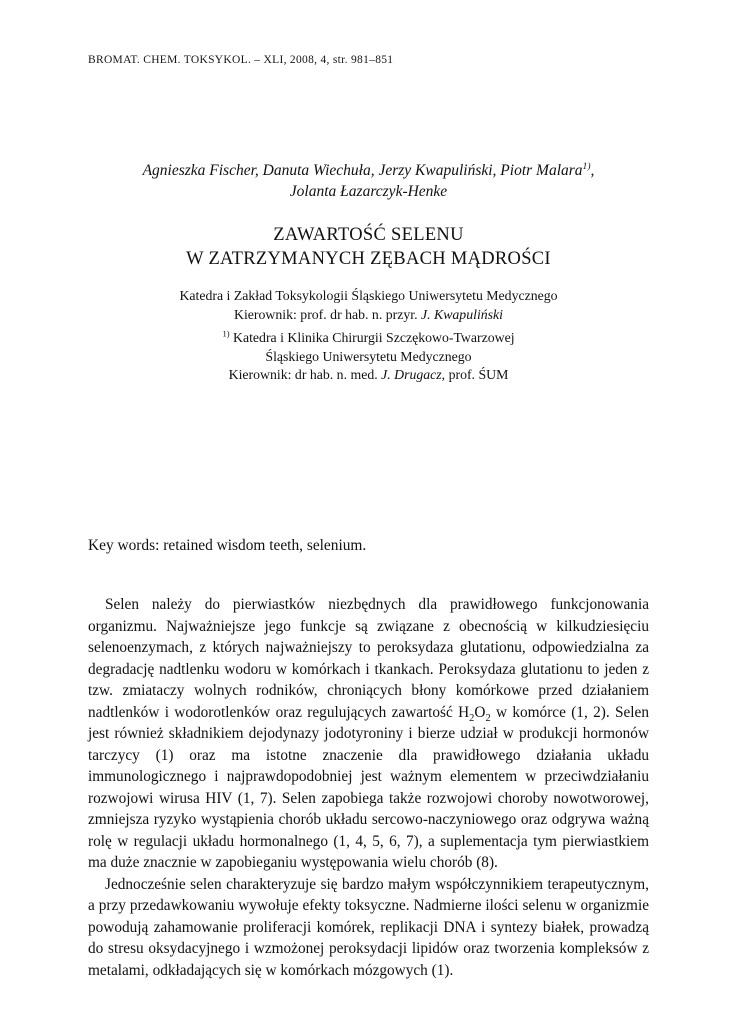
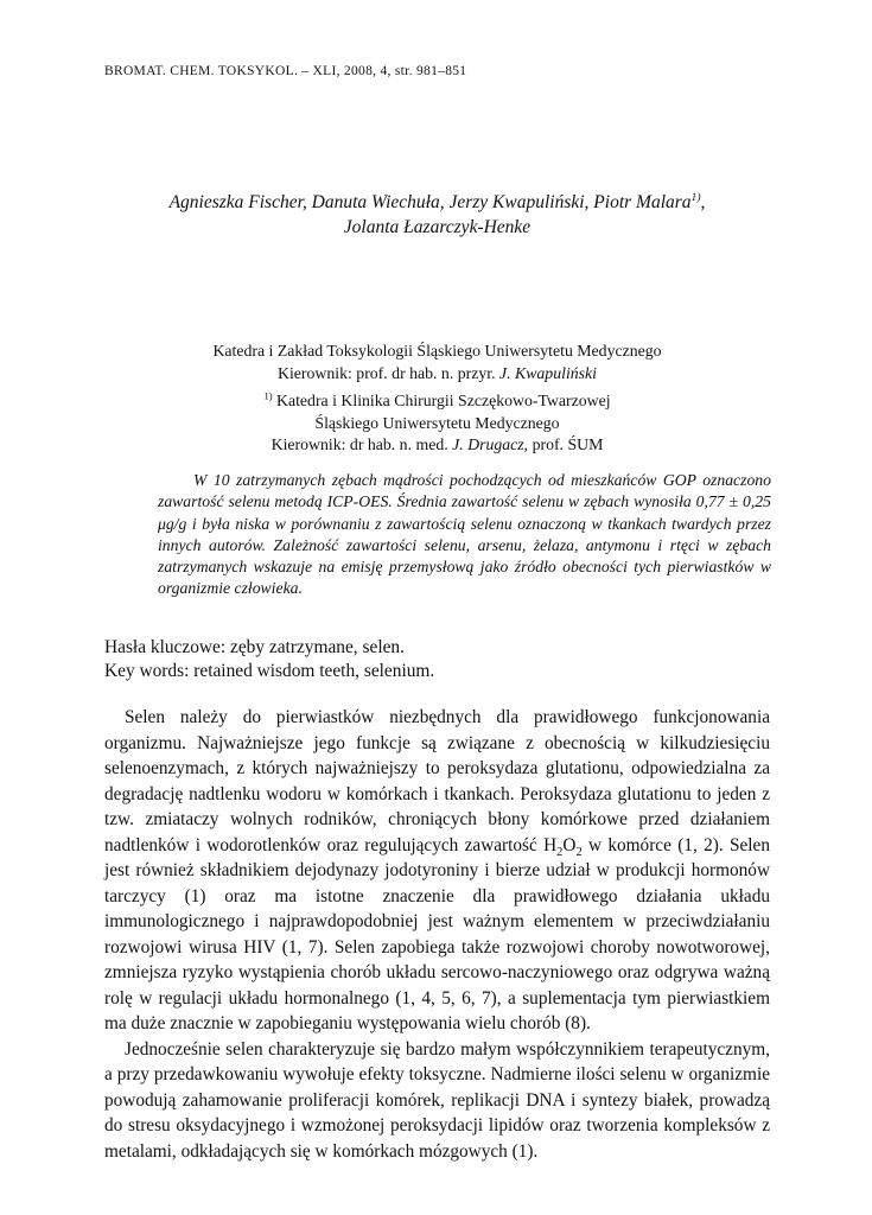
  BROMAT. CHEM. TOKSYKOL. – XLI, 2008, 4, str. 981–851
  Agnieszka Fischer, Danuta Wiechuła, Jerzy Kwapuliński, Piotr Malara1),
  Jolanta Łazarczyk-Henke
- ZAWARTOŚĆ SELENU
- W ZATRZYMANYCH ZĘBACH MĄDROŚCI
  Katedra i Zakład Toksykologii Śląskiego Uniwersytetu Medycznego
  Kierownik: prof. dr hab. n. przyr. J. Kwapuliński
  1) Katedra i Klinika Chirurgii Szczękowo-Twarzowej
  Śląskiego Uniwersytetu Medycznego
  Kierownik: dr hab. n. med. J. Drugacz, prof. ŚUM
+ W 10 zatrzymanych zębach mądrości pochodzących od mieszkańców GOP oznaczono zawartość selenu metodą ICP-OES. Średnia zawartość selenu w zębach wynosiła 0,77 ± 0,25 μg/g i była niska w porównaniu z zawartością selenu oznaczoną w tkankach twardych przez innych autorów. Zależność zawartości selenu, arsenu, żelaza, antymonu i rtęci w zębach zatrzymanych wskazuje na emisję przemysłową jako źródło obecności tych pierwiastków w organizmie człowieka.
+ Hasła kluczowe: zęby zatrzymane, selen.
  Key words: retained wisdom teeth, selenium.
  Selen należy do pierwiastków niezbędnych dla prawidłowego funkcjonowania organizmu. Najważniejsze jego funkcje są związane z obecnością w kilkudziesięciu selenoenzymach, z których najważniejszy to peroksydaza glutationu, odpowiedzialna za degradację nadtlenku wodoru w komórkach i tkankach. Peroksydaza glutationu to jeden z tzw. zmiataczy wolnych rodników, chroniących błony komórkowe przed działaniem nadtlenków i wodorotlenków oraz regulujących zawartość H2O2 w komórce (1, 2). Selen jest również składnikiem dejodynazy jodotyroniny i bierze udział w produkcji hormonów tarczycy (1) oraz ma istotne znaczenie dla prawidłowego działania układu immunologicznego i najprawdopodobniej jest ważnym elementem w przeciwdziałaniu rozwojowi wirusa HIV (1, 7). Selen zapobiega także rozwojowi choroby nowotworowej, zmniejsza ryzyko wystąpienia chorób układu sercowo-naczyniowego oraz odgrywa ważną rolę w regulacji układu hormonalnego (1, 4, 5, 6, 7), a suplementacja tym pierwiastkiem ma duże znacznie w zapobieganiu występowania wielu chorób (8).
  Jednocześnie selen charakteryzuje się bardzo małym współczynnikiem terapeutycznym, a przy przedawkowaniu wywołuje efekty toksyczne. Nadmierne ilości selenu w organizmie powodują zahamowanie proliferacji komórek, replikacji DNA i syntezy białek, prowadzą do stresu oksydacyjnego i wzmożonej peroksydacji lipidów oraz tworzenia kompleksów z metalami, odkładających się w komórkach mózgowych (1).
